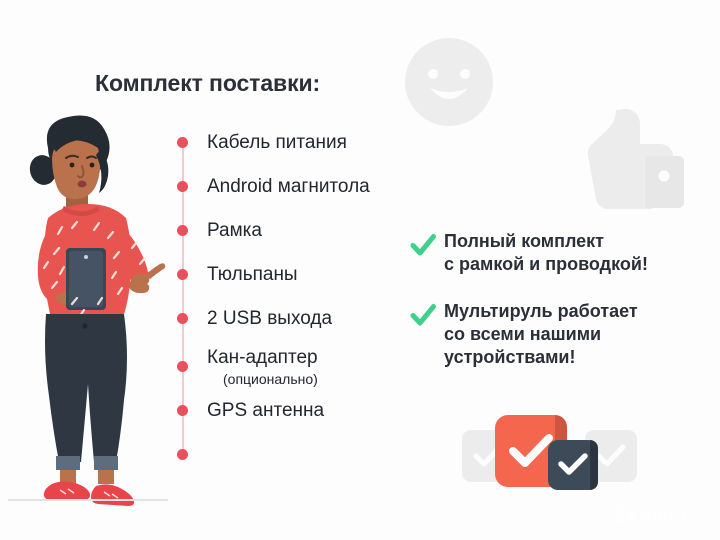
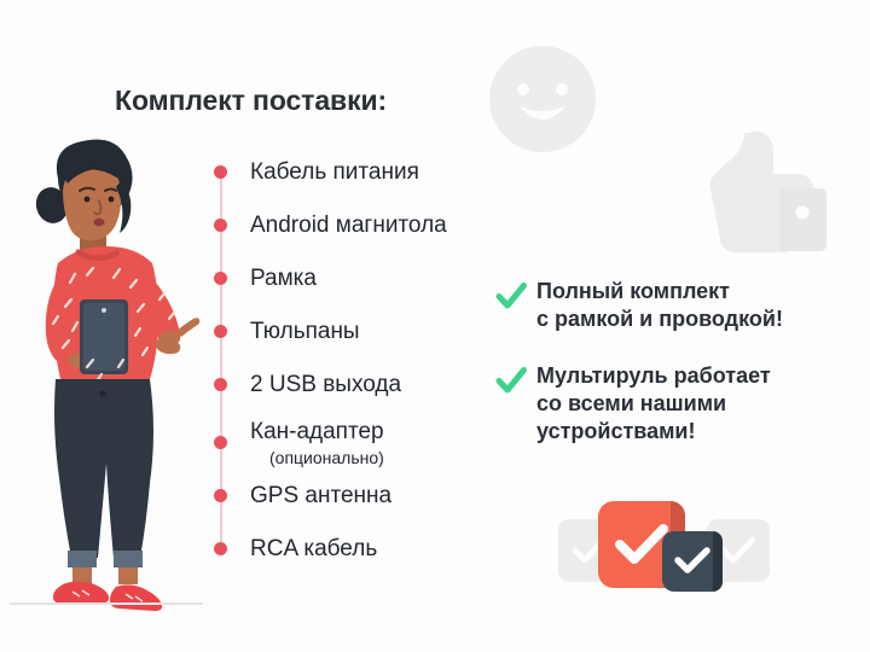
  Комплект поставки:
  Кабель питания
  Android магнитола
  Рамка
  Тюльпаны
  2 USB выхода
  Кан-адаптер
  (опционально)
  GPS антенна
+ RCA кабель
  Полный комплект
  с рамкой и проводкой!
  Мультируль работает
  со всеми нашими
  устройствами!
